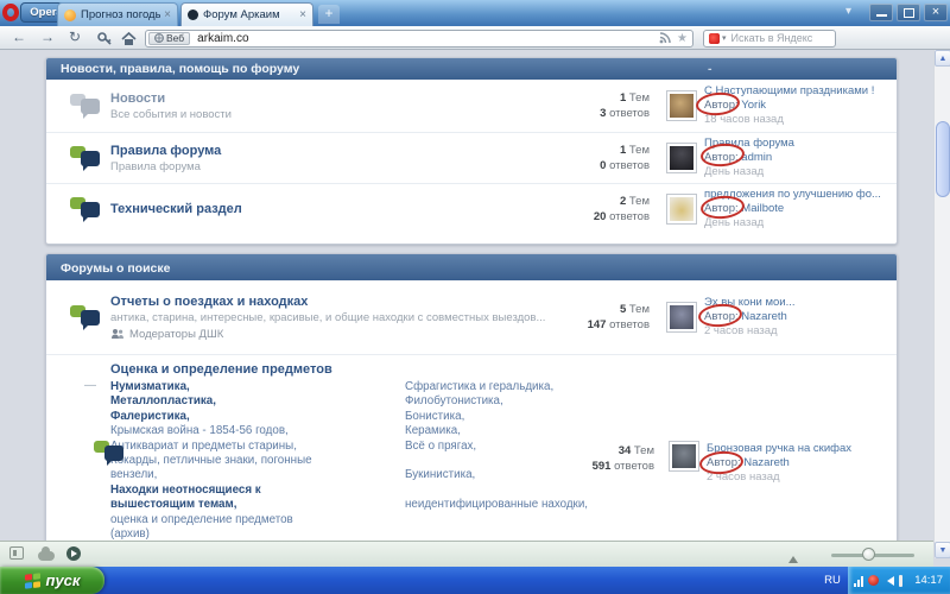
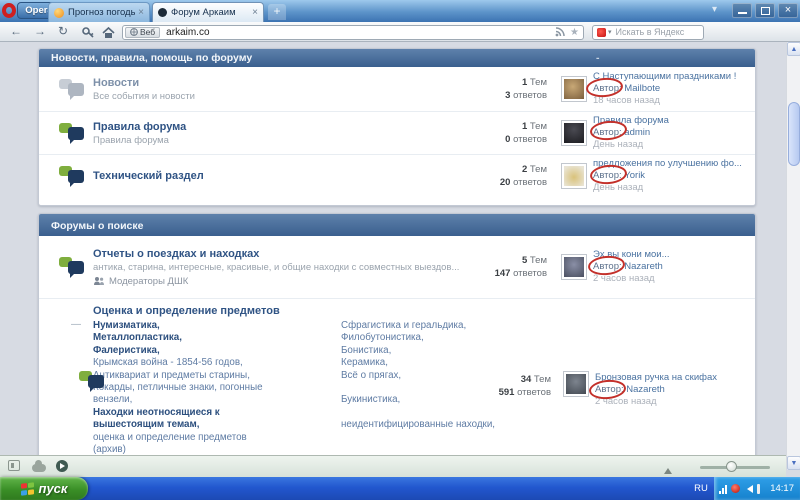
  Oper
  ×
  Форум Аркаим
  ×
  +
  ▾
  ×
  ←
  →
  ↻
  Веб
  arkaim.co
  ★
  Искать в Яндекс
  Новости, правила, помощь по форуму
  -
  Новости
  Все события и новости
  1 Тем
  3 ответов
  С Наступающими праздниками !
- Автор: Yorik
+ Автор: Mailbote
  18 часов назад
  Правила форума
  Правила форума
  1 Тем
  0 ответов
  Правила форума
  Автор: admin
  День назад
  Технический раздел
  2 Тем
  20 ответов
  предложения по улучшению фо...
- Автор: Mailbote
+ Автор: Yorik
  День назад
  Форумы о поиске
  Отчеты о поездках и находках
  антика, старина, интересные, красивые, и общие находки с совместных выездов...
  Модераторы ДШК
  5 Тем
  147 ответов
  Эх вы кони мои...
  Автор: Nazareth
  2 часов назад
  —
  Оценка и определение предметов
  Нумизматика,
  Сфрагистика и геральдика,
  Металлопластика,
  Филобутонистика,
  Фалеристика,
  Бонистика,
  Крымская война - 1854-56 годов,
  Керамика,
  тиквариат и предметы старины,
  Всё о прягах,
  карды, петличные знаки, погонные
  вензели,
  Букинистика,
  Находки неотносящиеся к
  вышестоящим темам,
  неидентифицированные находки,
  оценка и определение предметов
  (архив)
  34 Тем
  591 ответов
  Бронзовая ручка на скифах
  Автор: Nazareth
  2 часов назад
  пуск
  RU
  14:17
